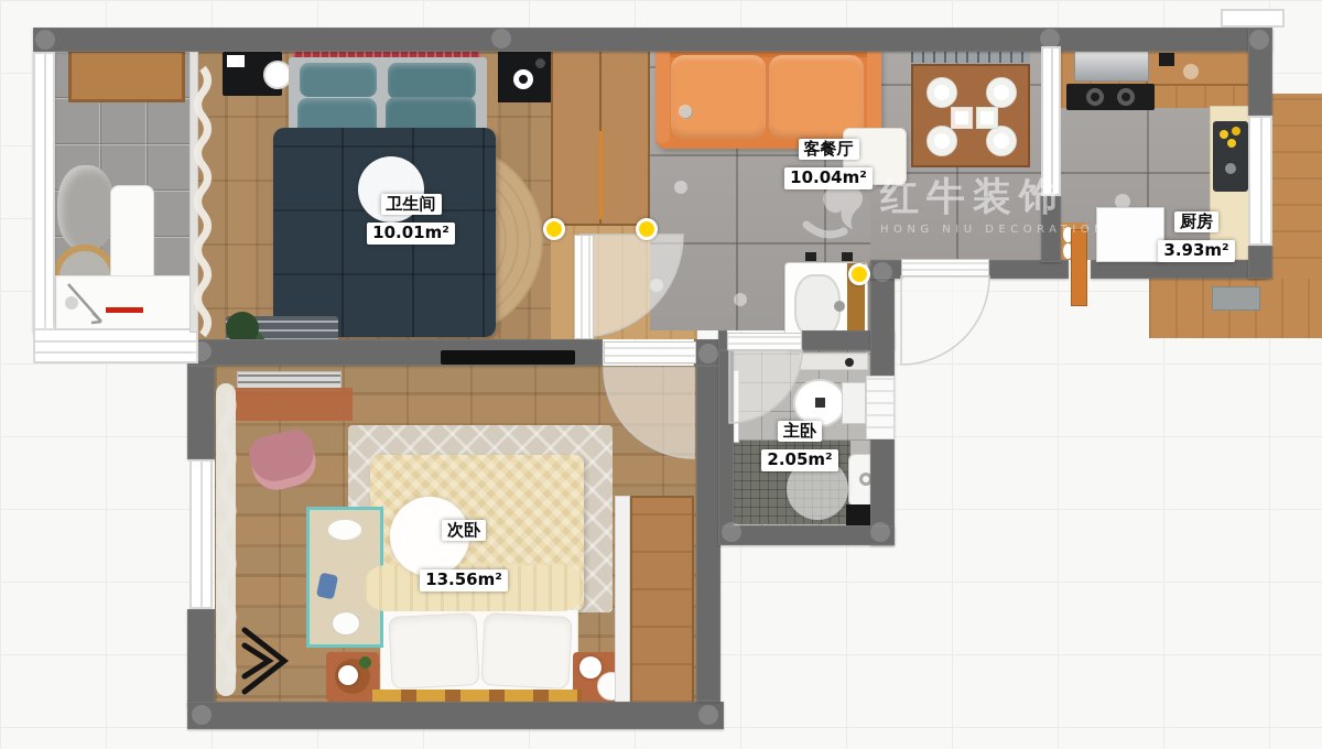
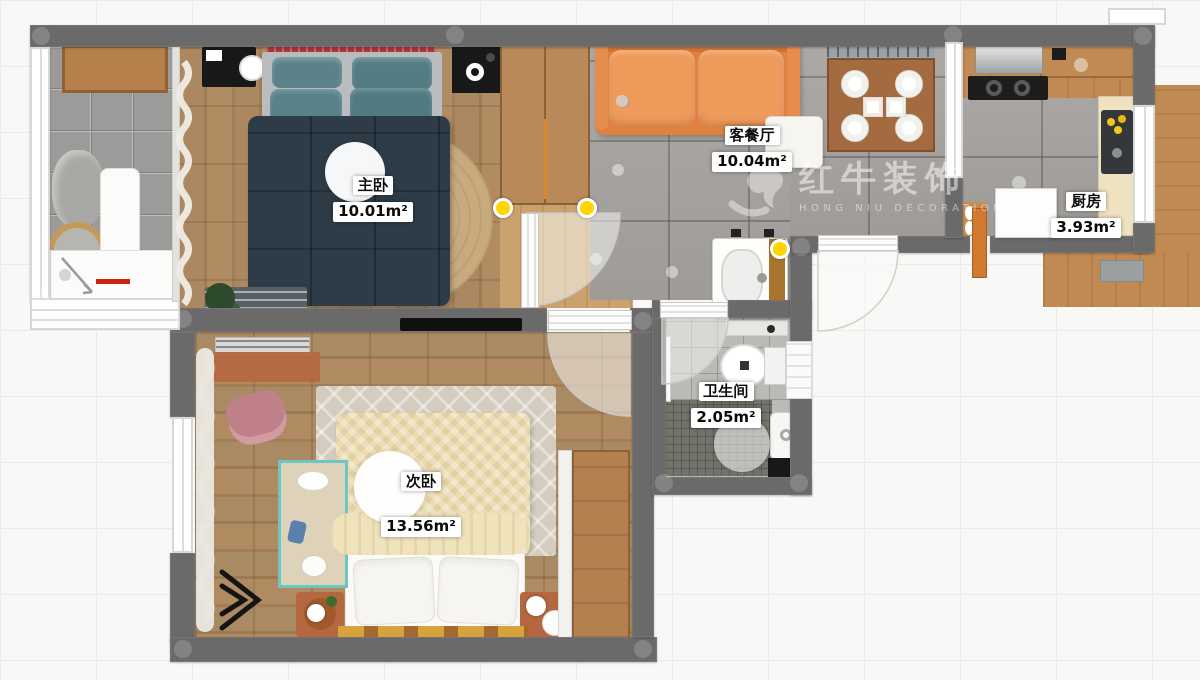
- 卫生间
+ 主卧
  10.01m²
  客餐厅
  10.04m²
  厨房
  3.93m²
- 主卧
+ 卫生间
  2.05m²
  次卧
  13.56m²
  红牛装饰
  HONG NIU DECORATION
